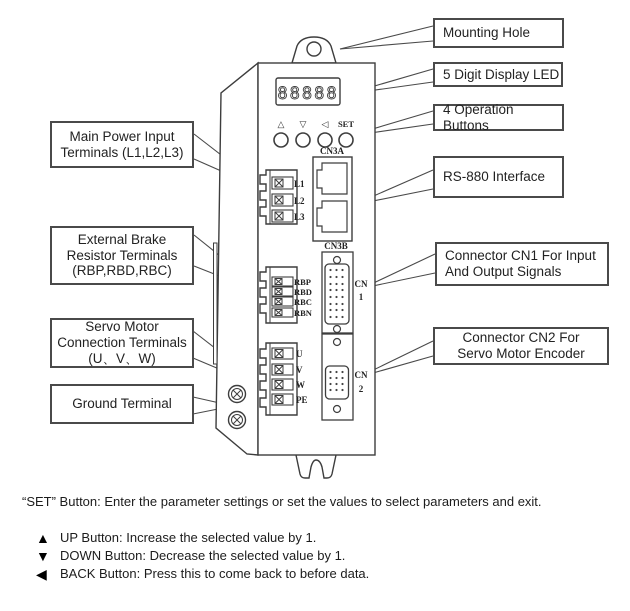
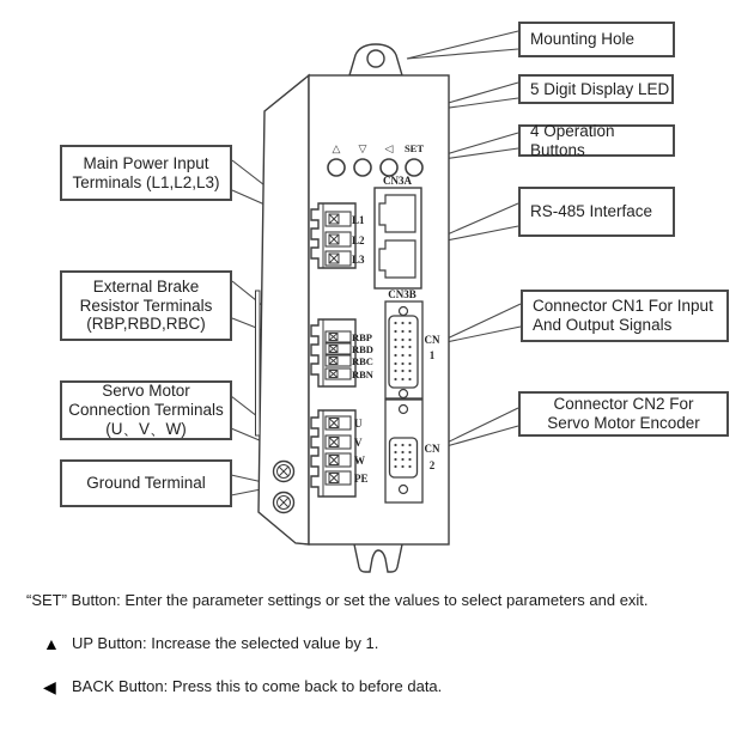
- 88888
  △
  ▽
  ◁
  SET
  CN3A
  CN3B
  CN
  1
  CN
  2
  L1
  L2
  L3
  RBP
  RBD
  RBC
  RBN
  U
  V
  W
  PE
  Main Power Input
  Terminals (L1,L2,L3)
  External Brake
  Resistor Terminals
  (RBP,RBD,RBC)
  Servo Motor
  Connection Terminals
  (U、V、W)
  Ground Terminal
  Mounting Hole
  5 Digit Display LED
  4 Operation Buttons
- RS-880 Interface
+ RS-485 Interface
  Connector CN1 For Input
  And Output Signals
  Connector CN2 For
  Servo Motor Encoder
  “SET” Button: Enter the parameter settings or set the values to select parameters and exit.
  ▲
  UP Button: Increase the selected value by 1.
- ▼
- DOWN Button: Decrease the selected value by 1.
  ◀
  BACK Button: Press this to come back to before data.
